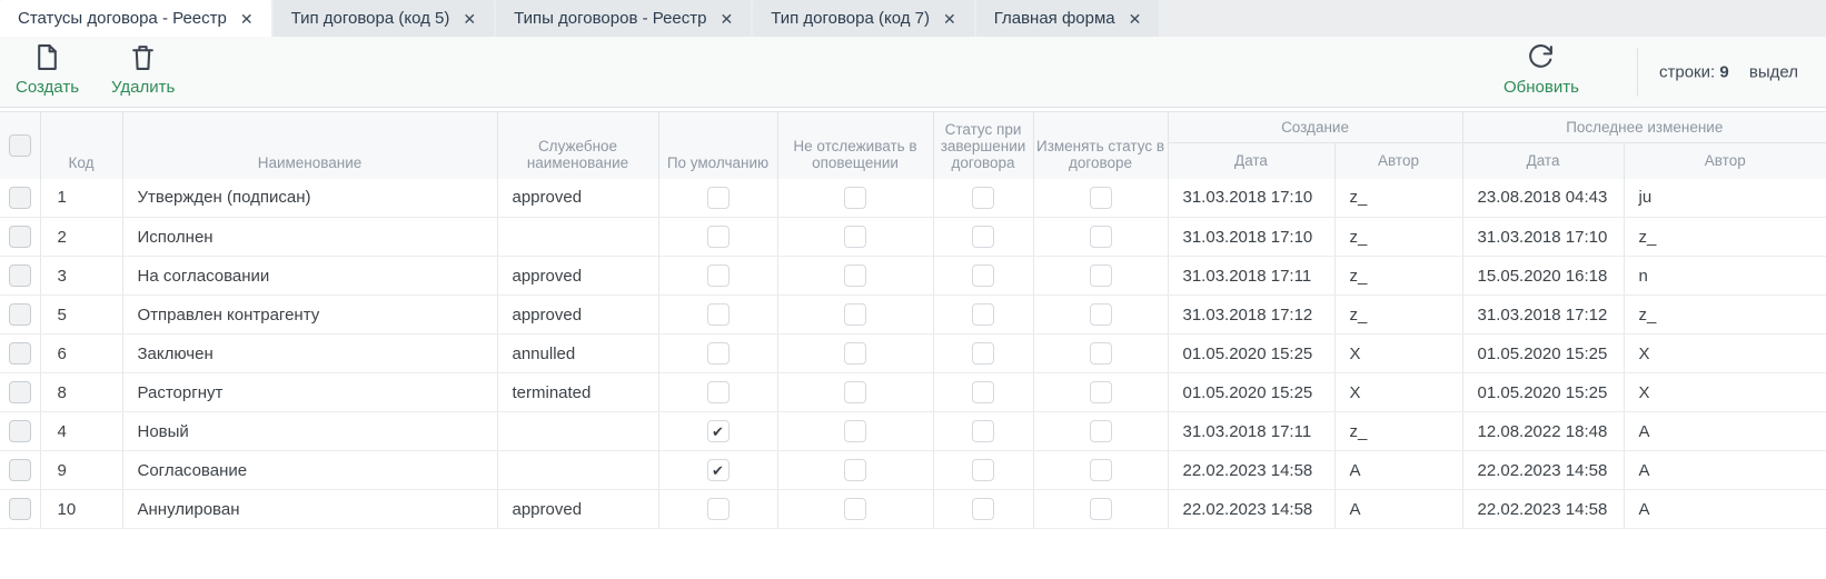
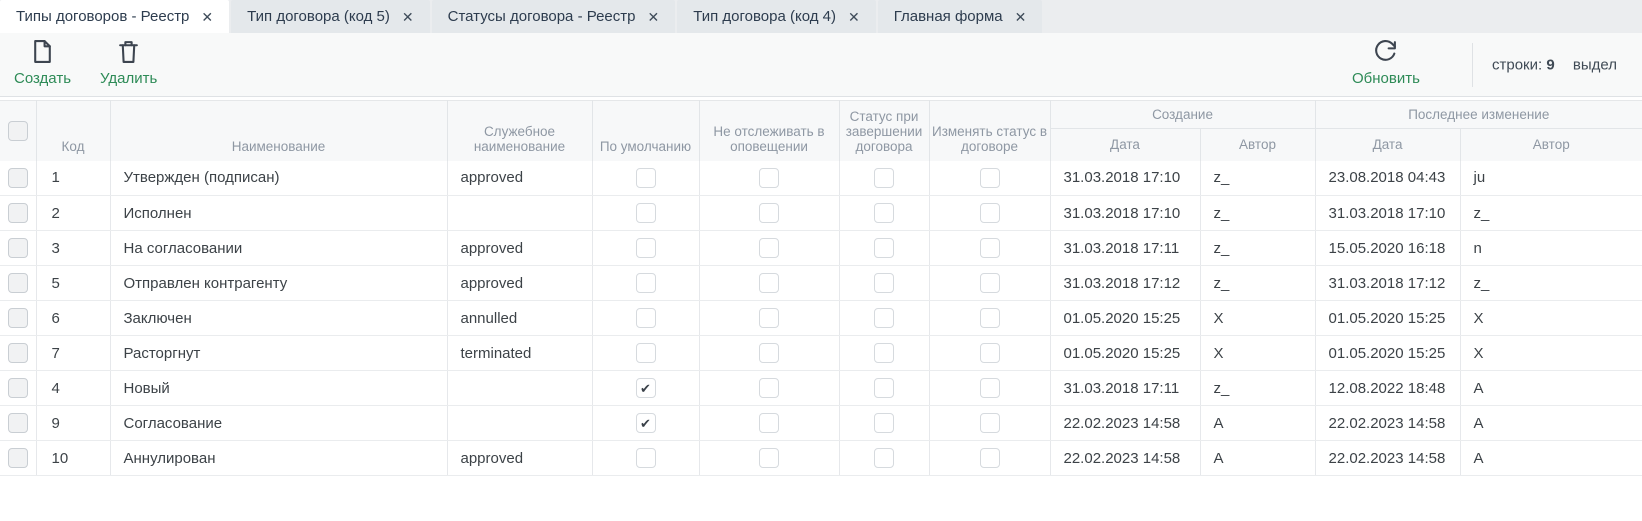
- Статусы договора - Реестр
+ Типы договоров - Реестр
  ✕
  Тип договора (код 5)
  ✕
- Типы договоров - Реестр
+ Статусы договора - Реестр
  ✕
- Тип договора (код 7)
+ Тип договора (код 4)
  ✕
  Главная форма
  ✕
  Создать
  Удалить
  Обновить
  строки: 9 выдел
  	Код	Наименование	Служебное наименование	По умолчанию	Не отслеживать в оповещении	Статус при завершении договора	Изменять статус в договоре	Создание	Последнее изменение
  Дата	Автор	Дата	Автор
  	1	Утвержден (подписан)	approved					31.03.2018 17:10	z_	23.08.2018 04:43	ju
  	2	Исполнен						31.03.2018 17:10	z_	31.03.2018 17:10	z_
  	3	На согласовании	approved					31.03.2018 17:11	z_	15.05.2020 16:18	n
  	5	Отправлен контрагенту	approved					31.03.2018 17:12	z_	31.03.2018 17:12	z_
  	6	Заключен	annulled					01.05.2020 15:25	X	01.05.2020 15:25	X
- 	8	Расторгнут	terminated					01.05.2020 15:25	X	01.05.2020 15:25	X
+ 	7	Расторгнут	terminated					01.05.2020 15:25	X	01.05.2020 15:25	X
  	4	Новый						31.03.2018 17:11	z_	12.08.2022 18:48	A
  	9	Согласование						22.02.2023 14:58	A	22.02.2023 14:58	A
  	10	Аннулирован	approved					22.02.2023 14:58	A	22.02.2023 14:58	A
